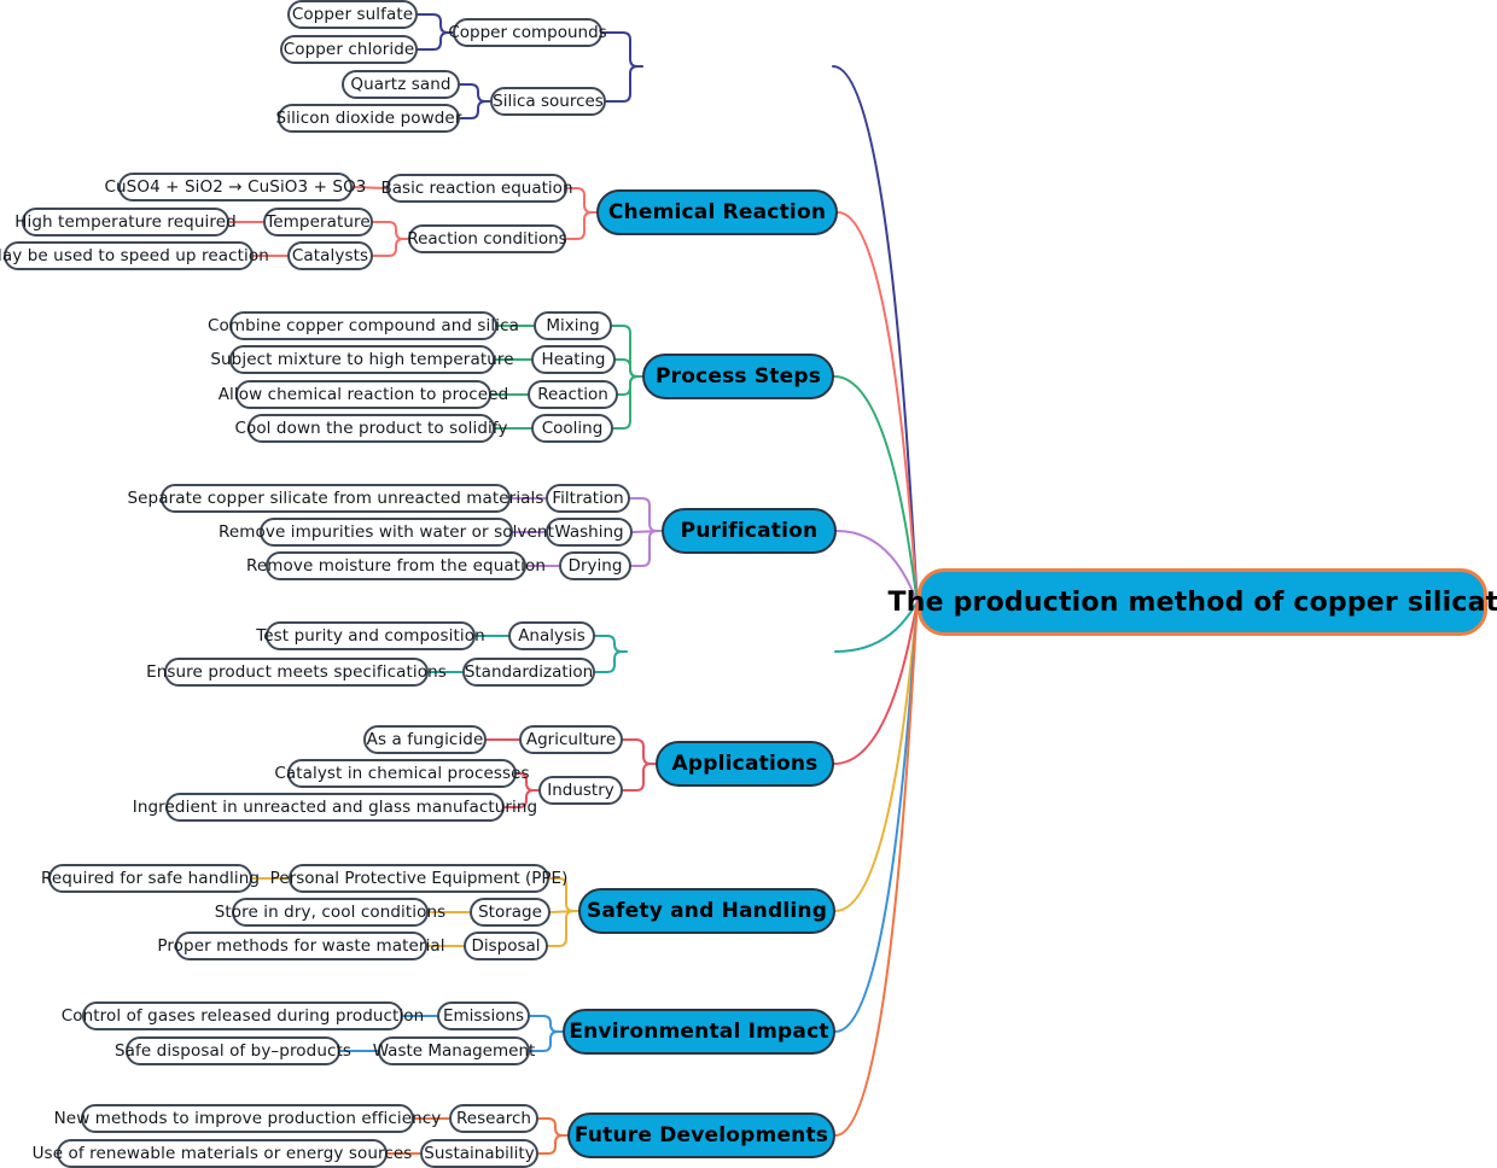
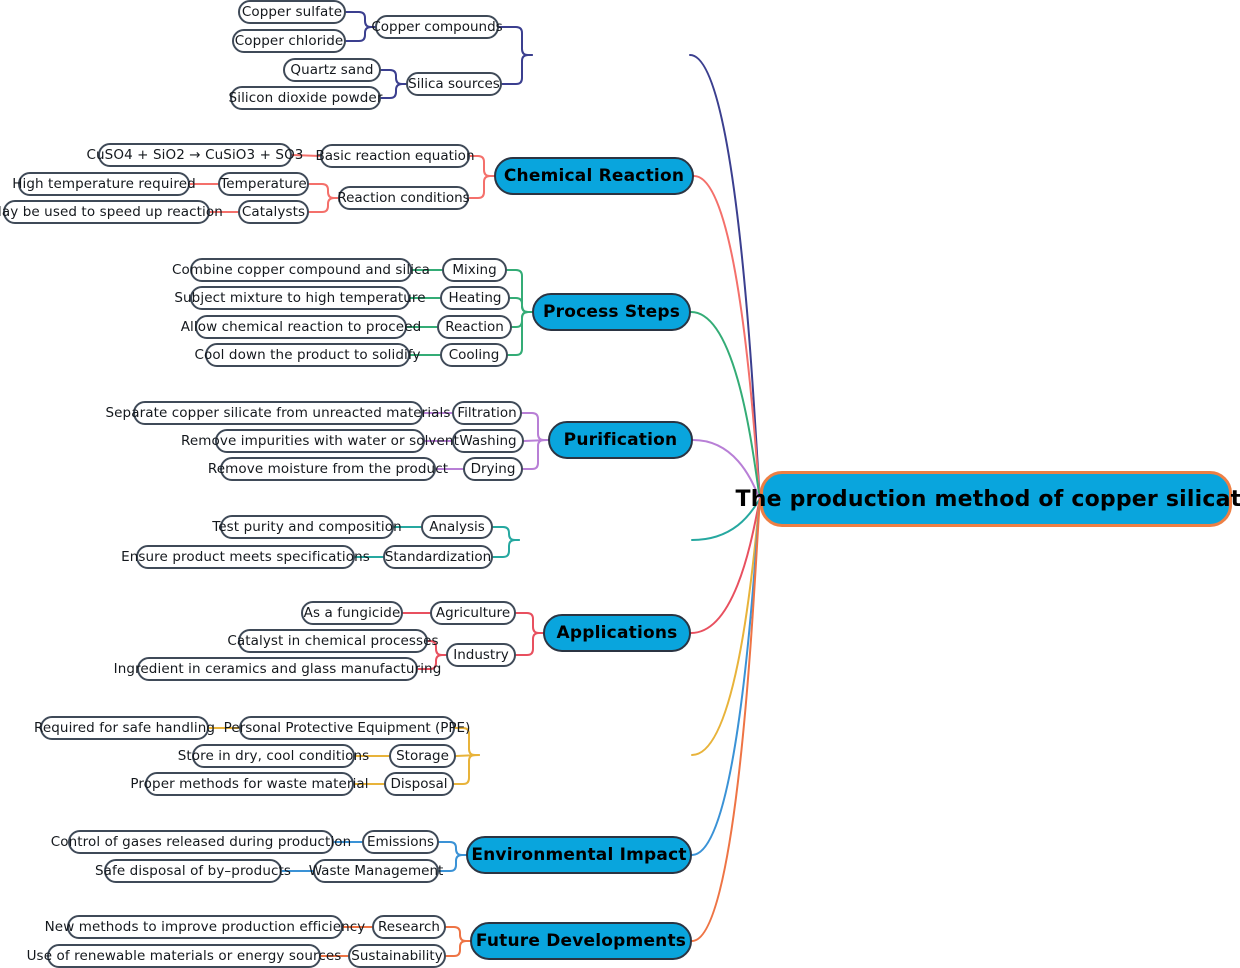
  The production method of copper silicat
  Copper compounds
  Copper sulfate
  Copper chloride
  Silica sources
  Quartz sand
  Silicon dioxide powder
  Chemical Reaction
  Basic reaction equation
  CuSO4 + SiO2 → CuSiO3 + SO3
  Reaction conditions
  Temperature
  Catalysts
  High temperature required
  ay be used to speed up reaction
  Process Steps
  Mixing
  Combine copper compound and silica
  Heating
  Subject mixture to high temperature
  Reaction
  Allow chemical reaction to proceed
  Cooling
  Cool down the product to solidify
  Purification
  Filtration
  Separate copper silicate from unreacted materials
  Washing
  Remove impurities with water or solvent
  Drying
- Remove moisture from the equation
+ Remove moisture from the product
  Analysis
  Test purity and composition
  Standardization
  Ensure product meets specifications
  Applications
  Agriculture
  As a fungicide
  Industry
  Catalyst in chemical processes
- Ingredient in unreacted and glass manufacturing
+ Ingredient in ceramics and glass manufacturing
- Safety and Handling
  Personal Protective Equipment (PPE)
  Required for safe handling
  Storage
  Store in dry, cool conditions
  Disposal
  Proper methods for waste material
  Environmental Impact
  Emissions
  Control of gases released during production
  Waste Management
  Safe disposal of by–products
  Future Developments
  Research
  New methods to improve production efficiency
  Sustainability
  Use of renewable materials or energy sources
